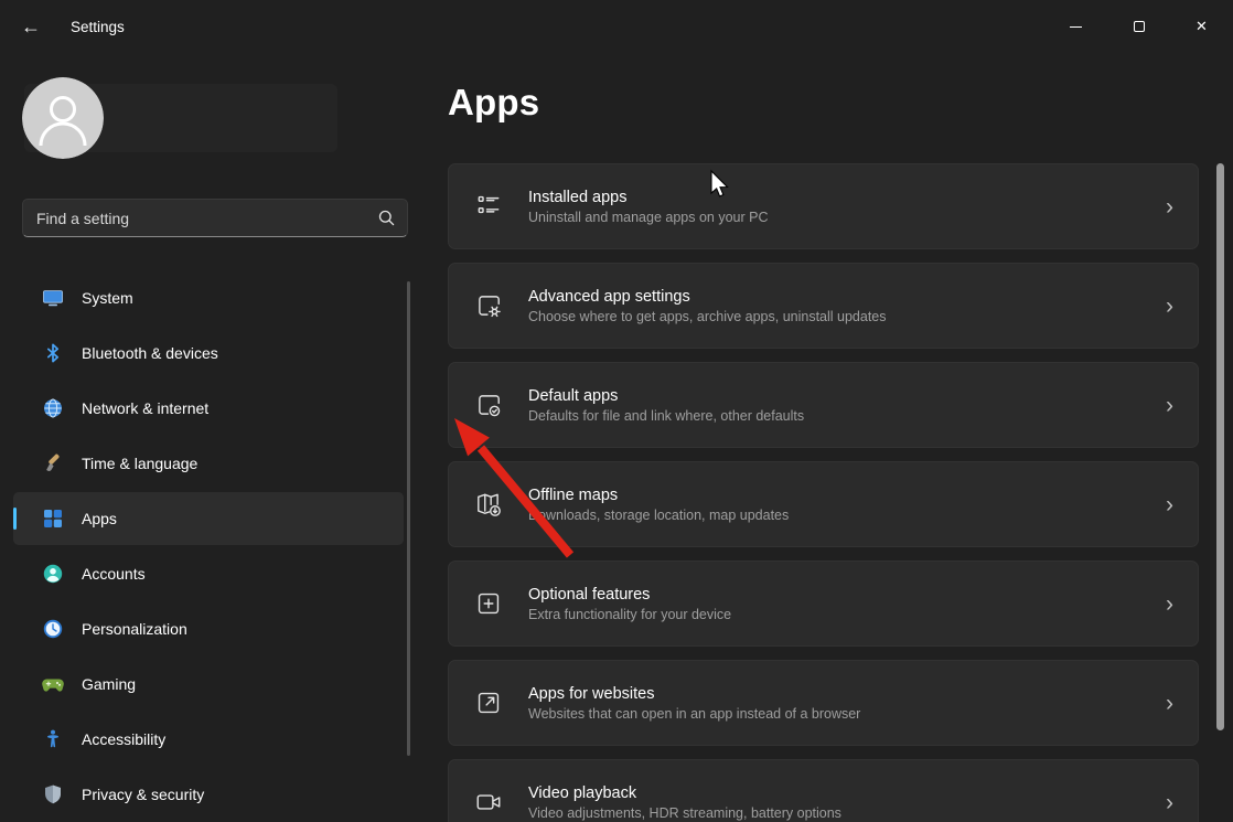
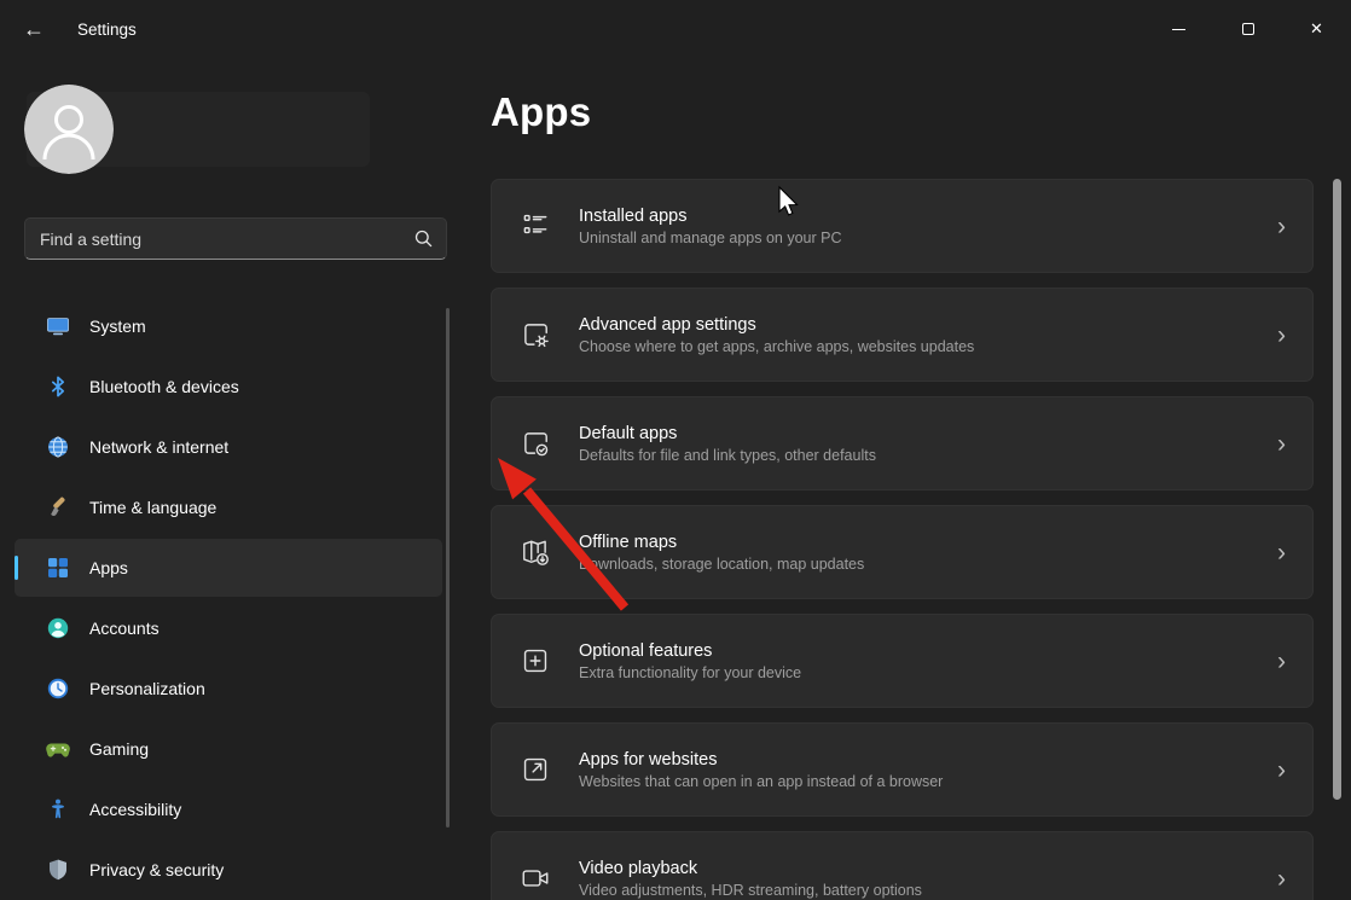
  ←
  Settings
  ✕
  Find a setting
  System
  Bluetooth & devices
  Network & internet
  Time & language
  Apps
  Accounts
  Personalization
  Gaming
  Accessibility
  Privacy & security
  Apps
  Installed apps
  Uninstall and manage apps on your PC
  ›
  Advanced app settings
- Choose where to get apps, archive apps, uninstall updates
+ Choose where to get apps, archive apps, websites updates
  ›
  Default apps
- Defaults for file and link where, other defaults
+ Defaults for file and link types, other defaults
  ›
  Offline maps
  wnloads, storage location, map updates
  ›
  Optional features
  Extra functionality for your device
  ›
  Apps for websites
  Websites that can open in an app instead of a browser
  ›
  Video playback
  Video adjustments, HDR streaming, battery options
  ›
